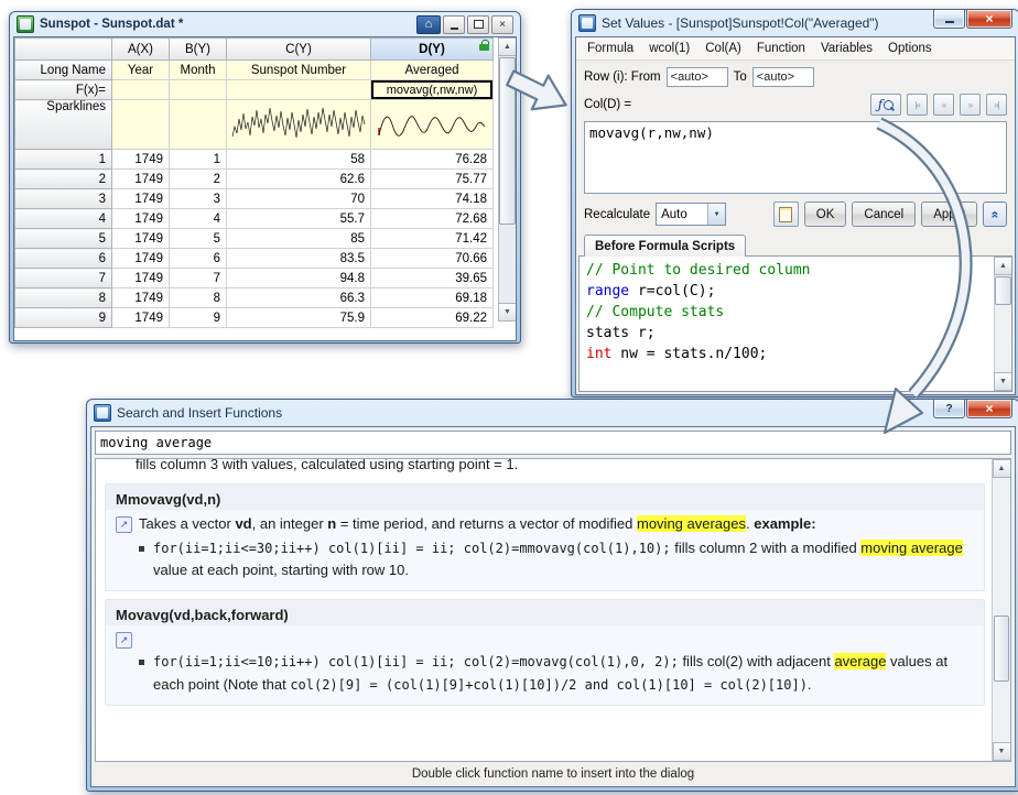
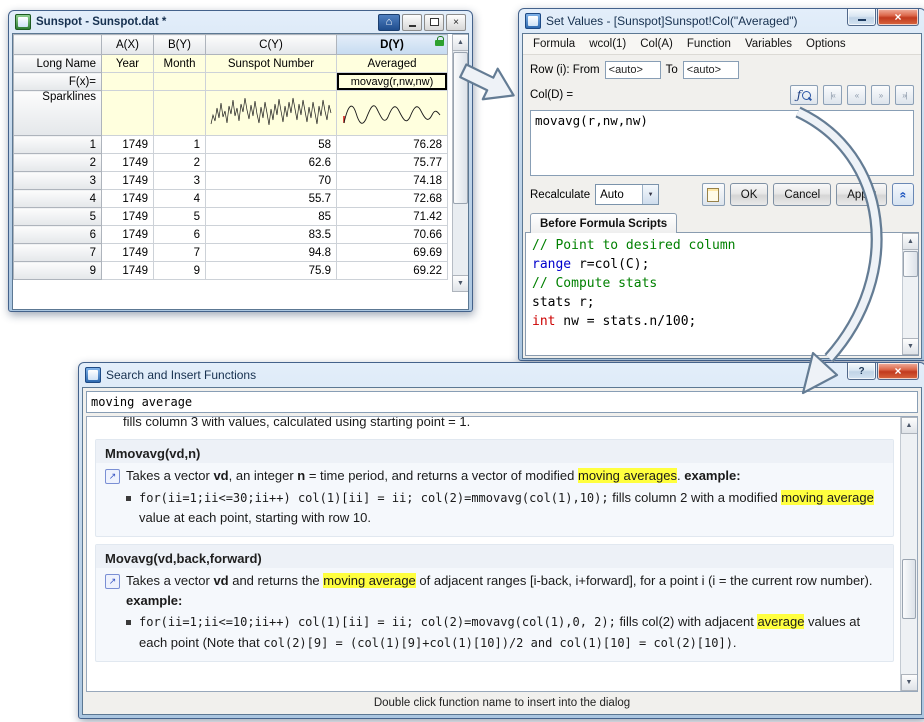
  Sunspot - Sunspot.dat *
  ⌂
  ×
  	A(X)	B(Y)	C(Y)	D(Y)
  Long Name	Year	Month	Sunspot Number	Averaged
  F(x)=				movavg(r,nw,nw)
  Sparklines
  1	1749	1	58	76.28
  2	1749	2	62.6	75.77
  3	1749	3	70	74.18
  4	1749	4	55.7	72.68
  5	1749	5	85	71.42
  6	1749	6	83.5	70.66
- 7	1749	7	94.8	39.65
+ 7	1749	7	94.8	69.69
- 8	1749	8	66.3	69.18
  9	1749	9	75.9	69.22
  Set Values - [Sunspot]Sunspot!Col("Averaged")
  ×
  Formula
  wcol(1)
  Col(A)
  Function
  Variables
  Options
  Row (i): From
  <auto>
  To
  <auto>
  Col(D) =
  ƒ
  |«
  «
  »
  »|
  movavg(r,nw,nw)
  Recalculate
  Auto
  OK
  Cancel
  Before Formula Scripts
  // Point to desired column
  range r=col(C);
  // Compute stats
  stats r;
  int nw = stats.n/100;
  Search and Insert Functions
  ?
  ×
  moving average
  fills column 3 with values, calculated using starting point = 1.
  Mmovavg(vd,n)
  ↗
  Takes a vector vd, an integer n = time period, and returns a vector of modified moving averages. example:
  for(ii=1;ii<=30;ii++) col(1)[ii] = ii; col(2)=mmovavg(col(1),10); fills column 2 with a modified moving average value at each point, starting with row 10.
  Movavg(vd,back,forward)
  ↗
+ Takes a vector vd and returns the moving average of adjacent ranges [i-back, i+forward], for a point i (i = the current row number). example:
  for(ii=1;ii<=10;ii++) col(1)[ii] = ii; col(2)=movavg(col(1),0, 2); fills col(2) with adjacent average values at each point (Note that col(2)[9] = (col(1)[9]+col(1)[10])/2 and col(1)[10] = col(2)[10]).
  Double click function name to insert into the dialog
